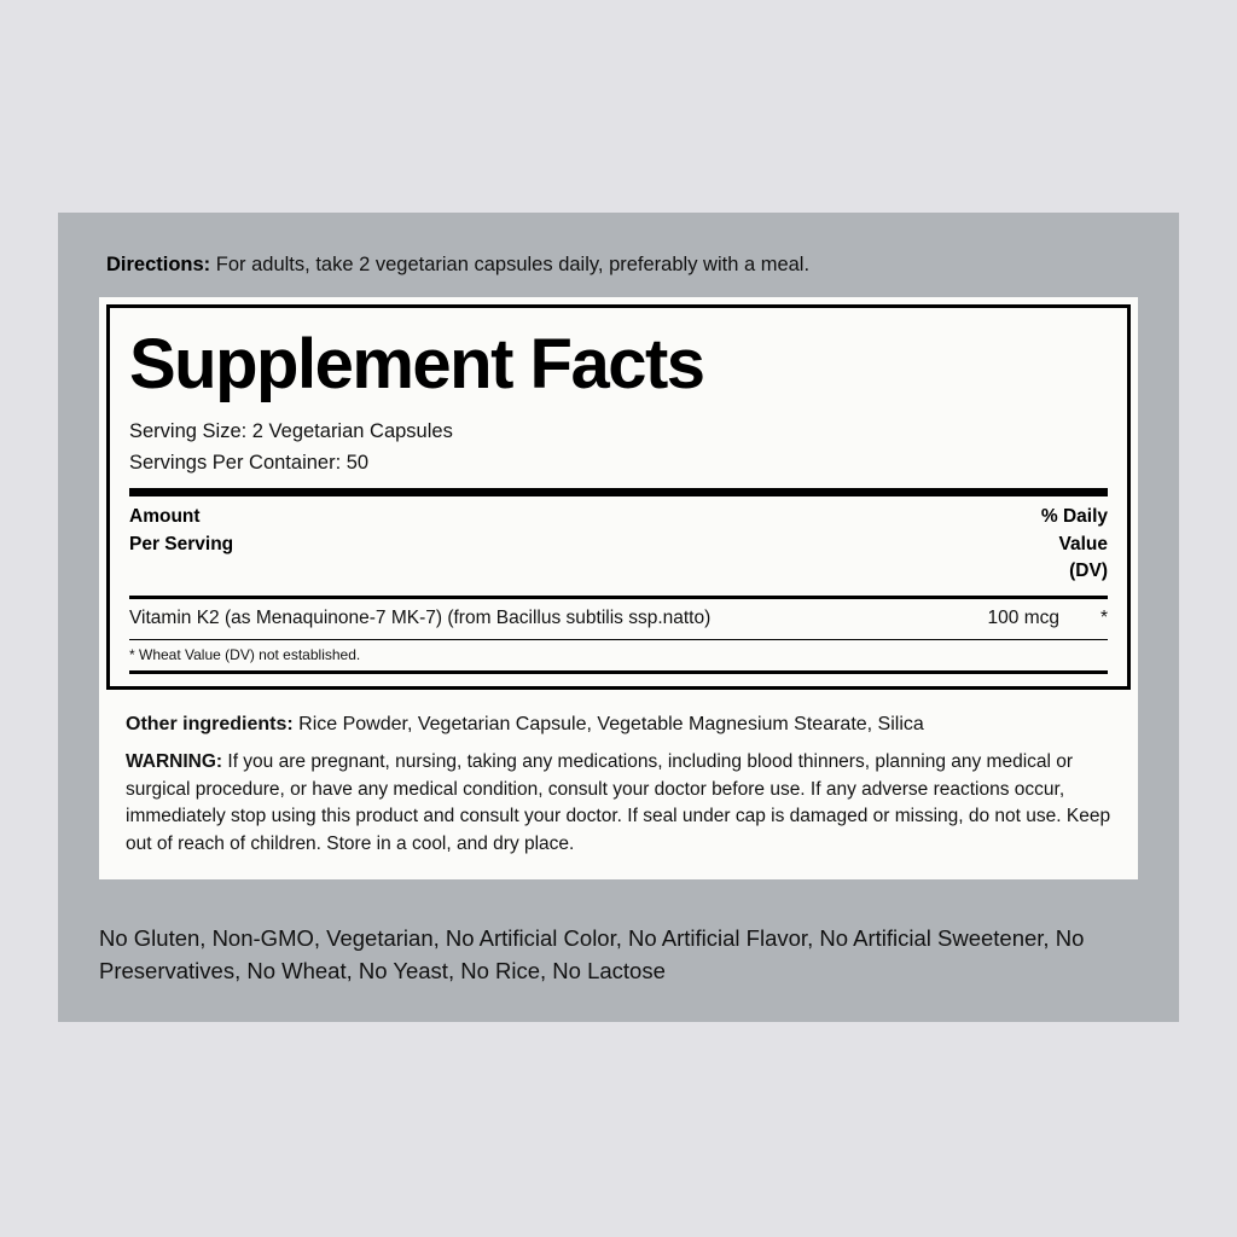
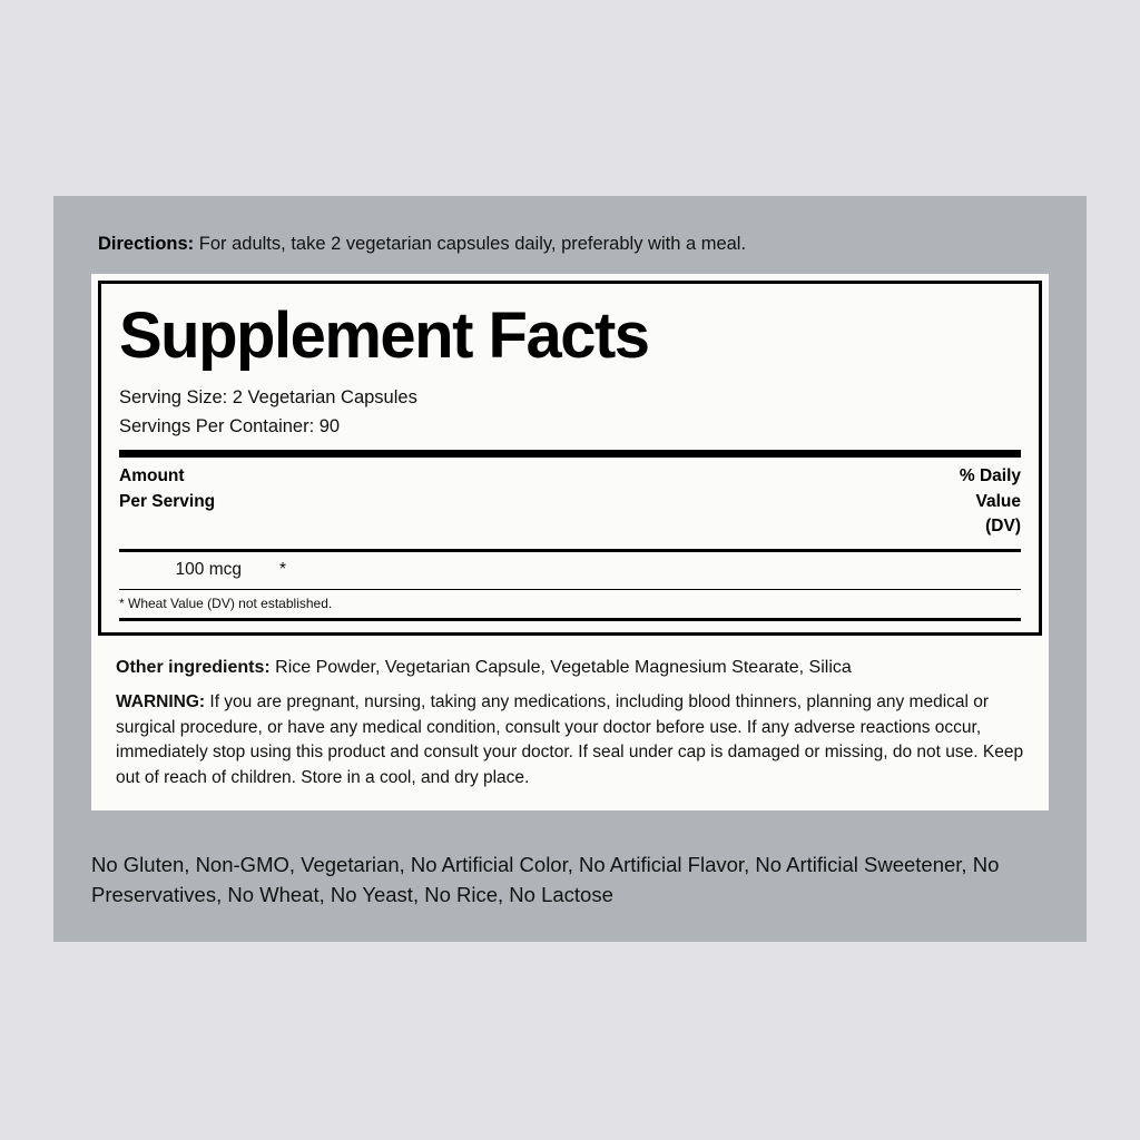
  Directions: For adults, take 2 vegetarian capsules daily, preferably with a meal.
  Supplement Facts
  Serving Size: 2 Vegetarian Capsules
- Servings Per Container: 50
+ Servings Per Container: 90
  Amount
  Per Serving
  % Daily
  Value
  (DV)
- Vitamin K2 (as Menaquinone-7 MK-7) (from Bacillus subtilis ssp.natto)
  100 mcg
  *
  * Wheat Value (DV) not established.
  Other ingredients: Rice Powder, Vegetarian Capsule, Vegetable Magnesium Stearate, Silica
  WARNING: If you are pregnant, nursing, taking any medications, including blood thinners, planning any medical or surgical procedure, or have any medical condition, consult your doctor before use. If any adverse reactions occur, immediately stop using this product and consult your doctor. If seal under cap is damaged or missing, do not use. Keep out of reach of children. Store in a cool, and dry place.
  No Gluten, Non-GMO, Vegetarian, No Artificial Color, No Artificial Flavor, No Artificial Sweetener, No Preservatives, No Wheat, No Yeast, No Rice, No Lactose
